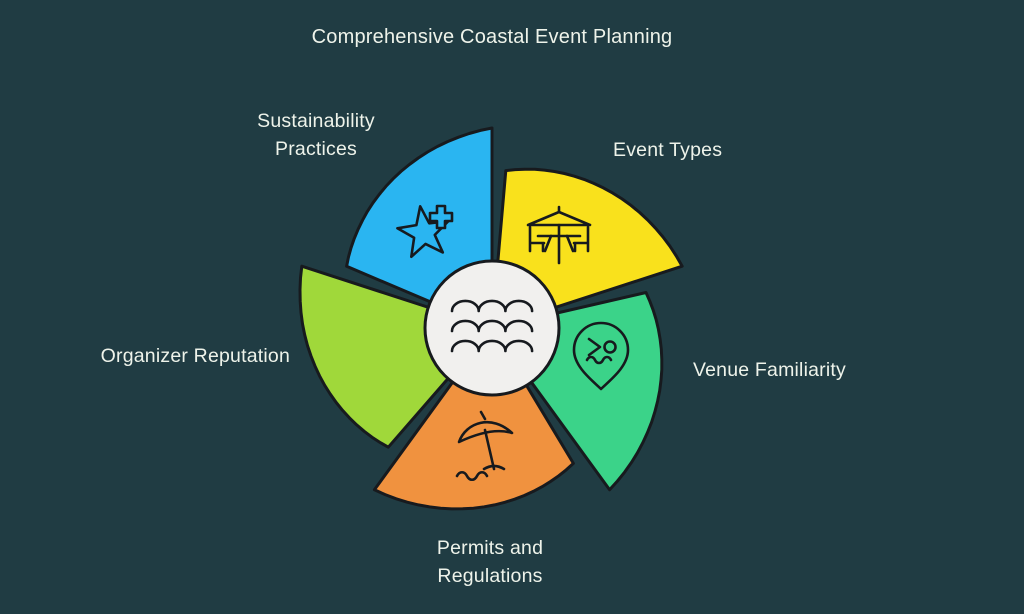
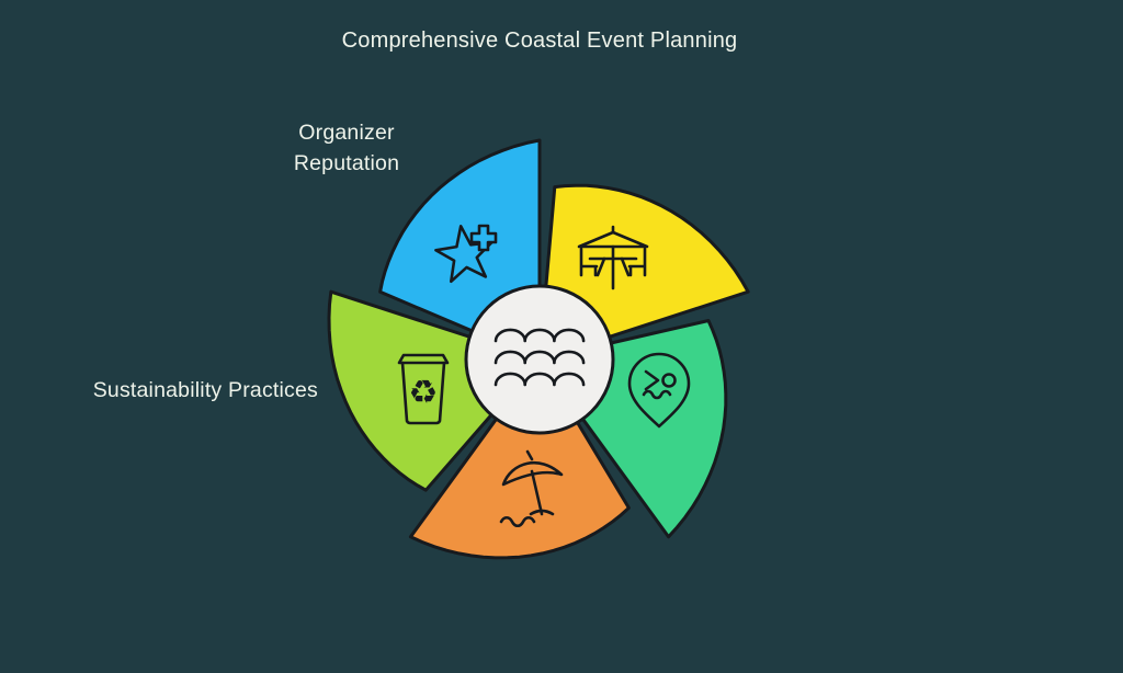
+ ♻
  Comprehensive Coastal Event Planning
- Sustainability Practices
+ Organizer Reputation
- Event Types
- Venue Familiarity
- Permits and Regulations
- Organizer Reputation
+ Sustainability Practices
